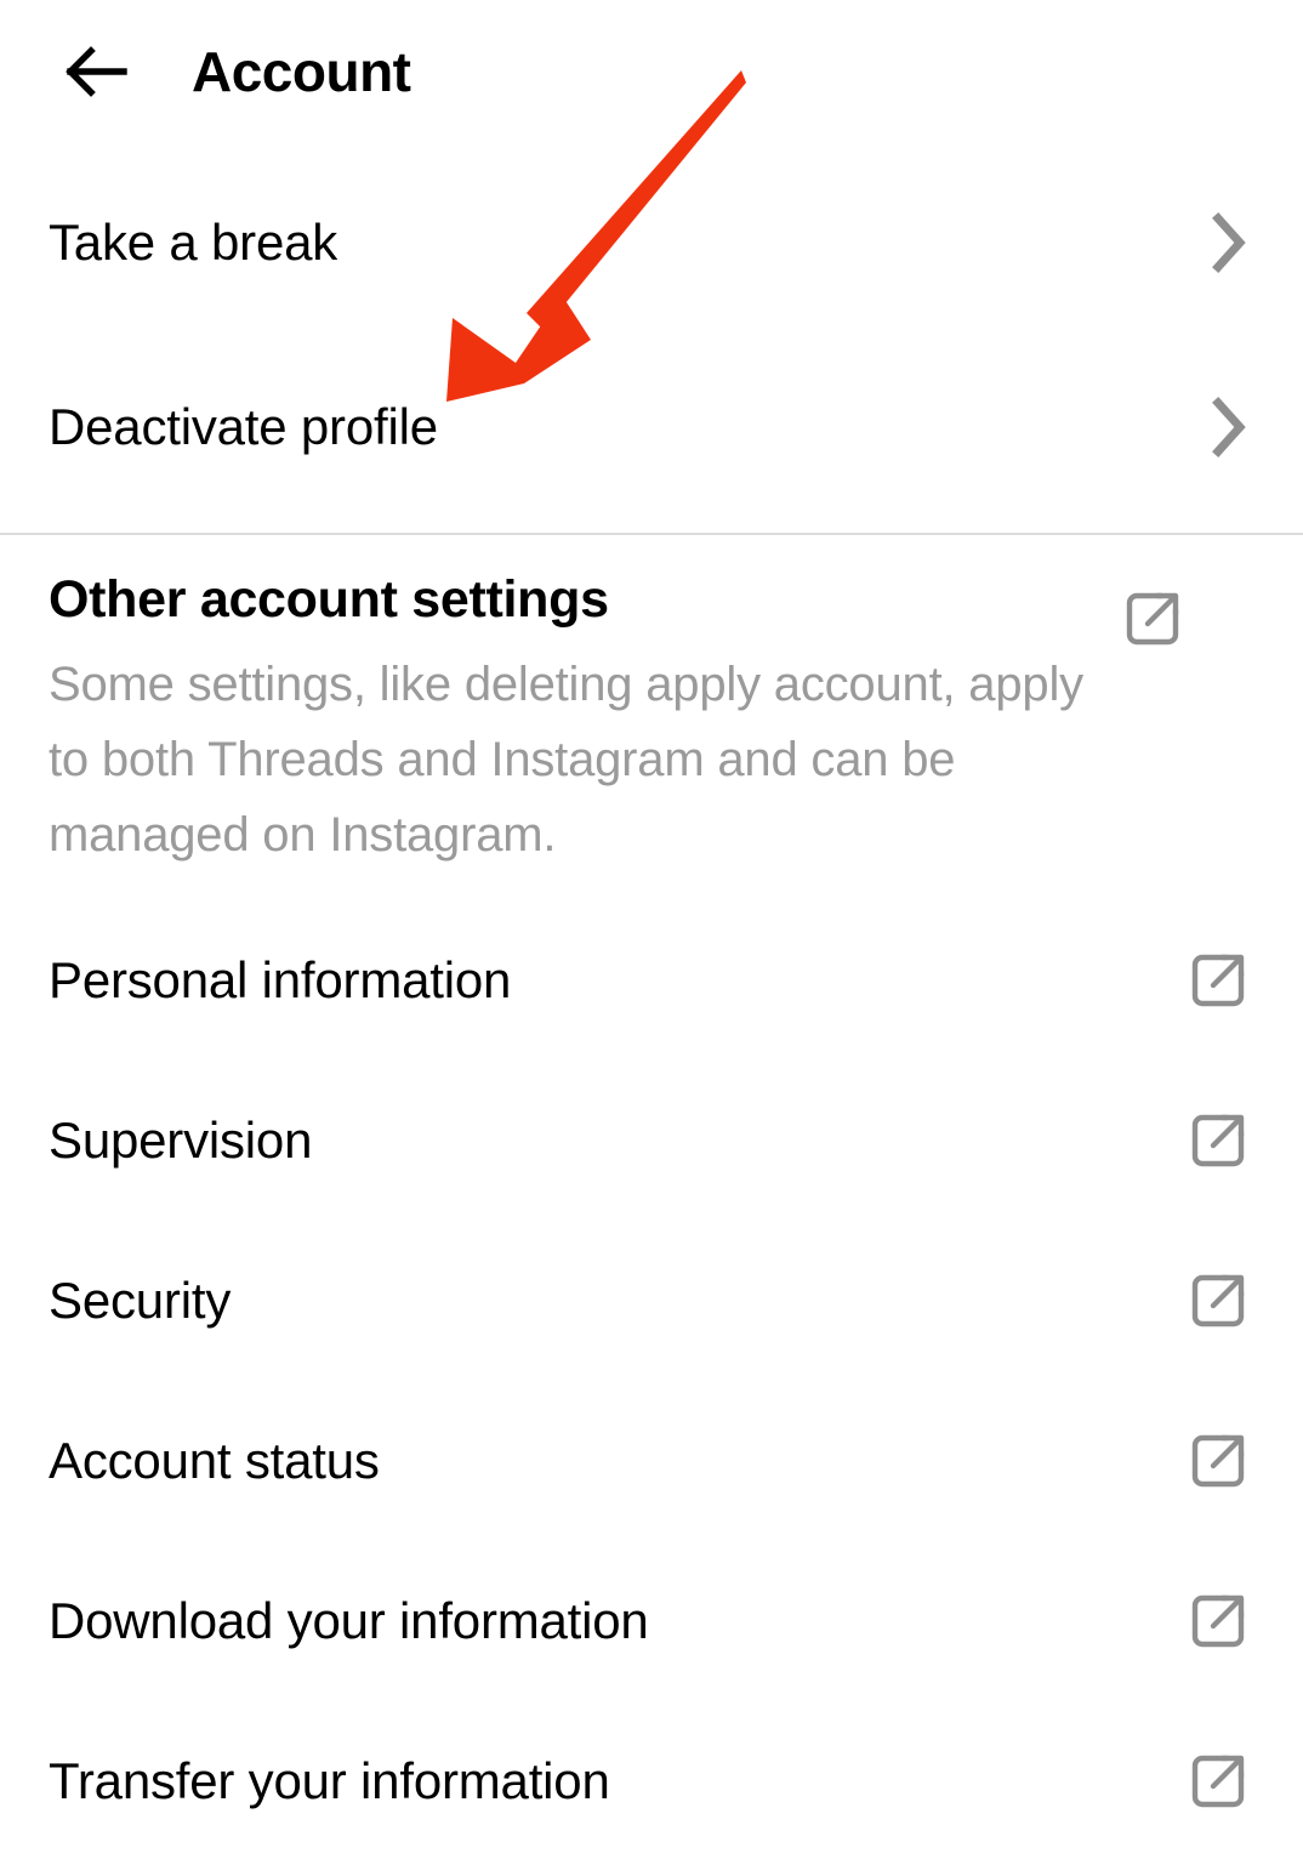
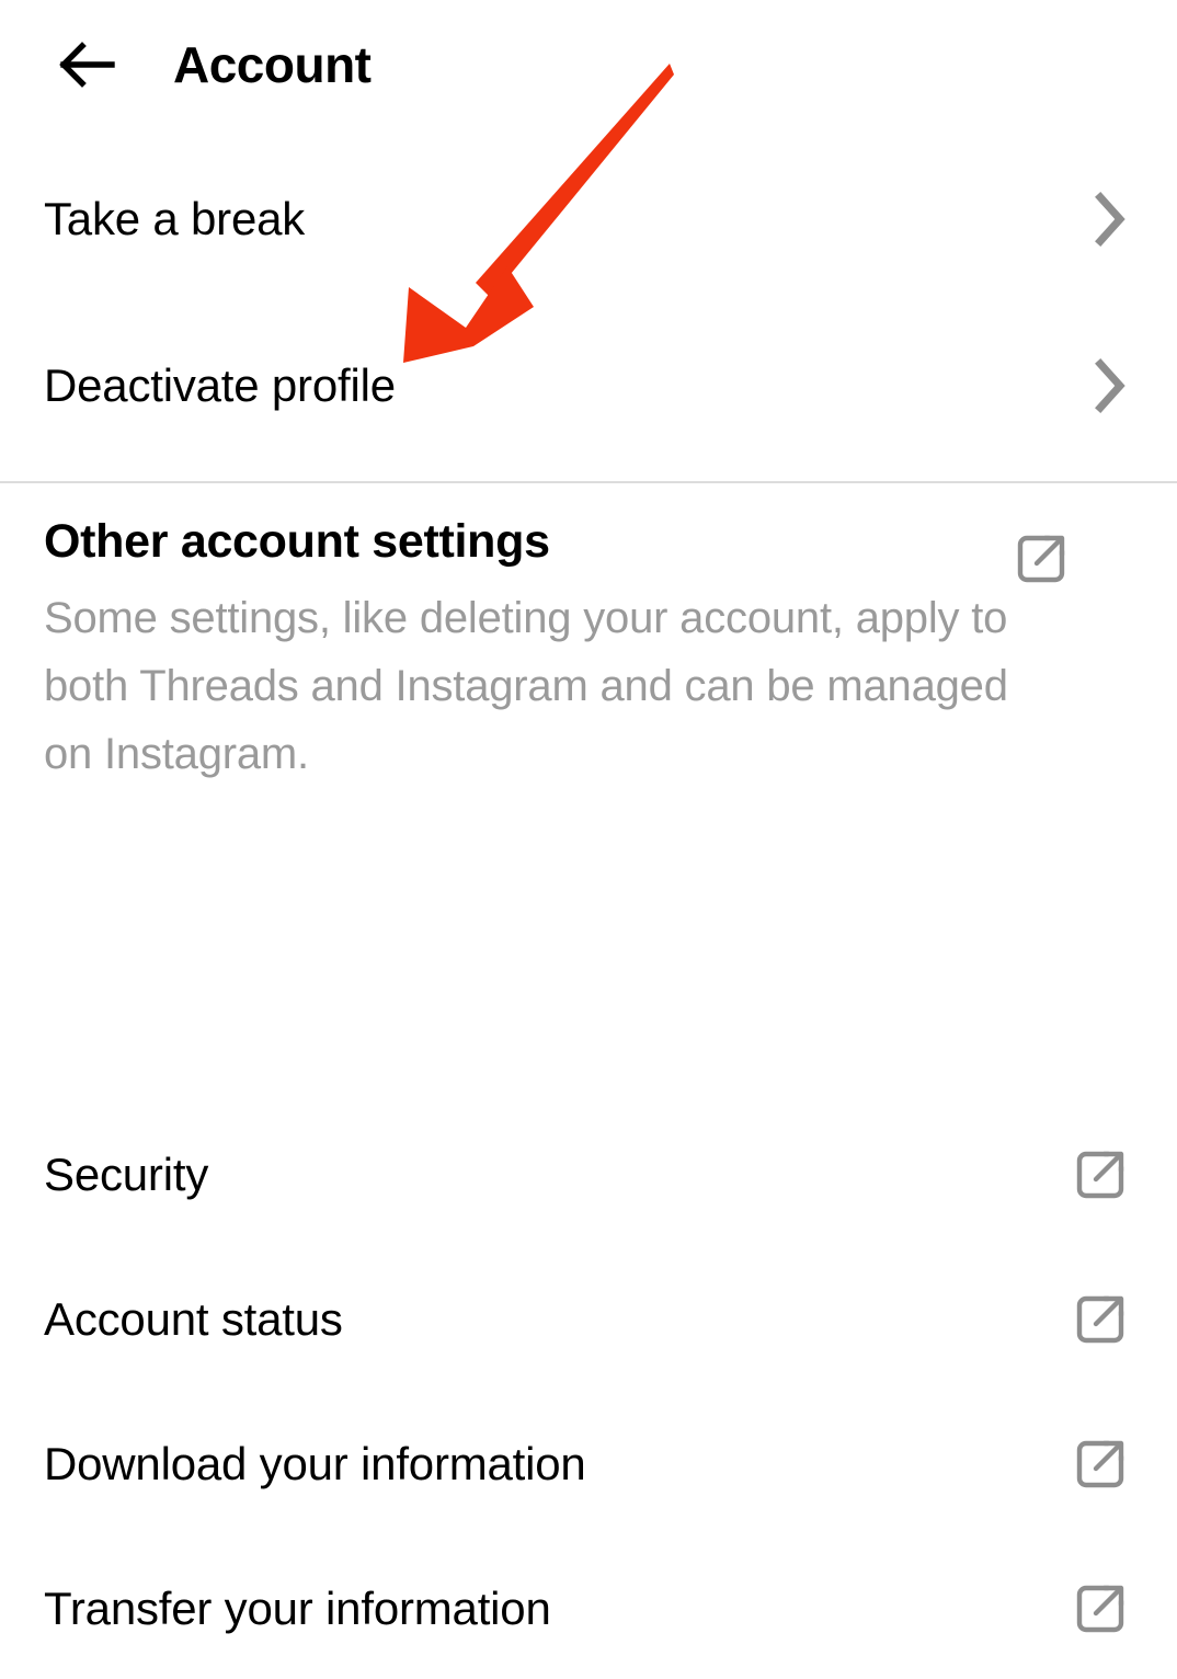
  Account
  Take a break
  Deactivate profile
  Other account settings
- Some settings, like deleting apply account, apply to both Threads and Instagram and can be managed on Instagram.
+ Some settings, like deleting your account, apply to both Threads and Instagram and can be managed on Instagram.
- Personal information
- Supervision
  Security
  Account status
  Download your information
  Transfer your information
